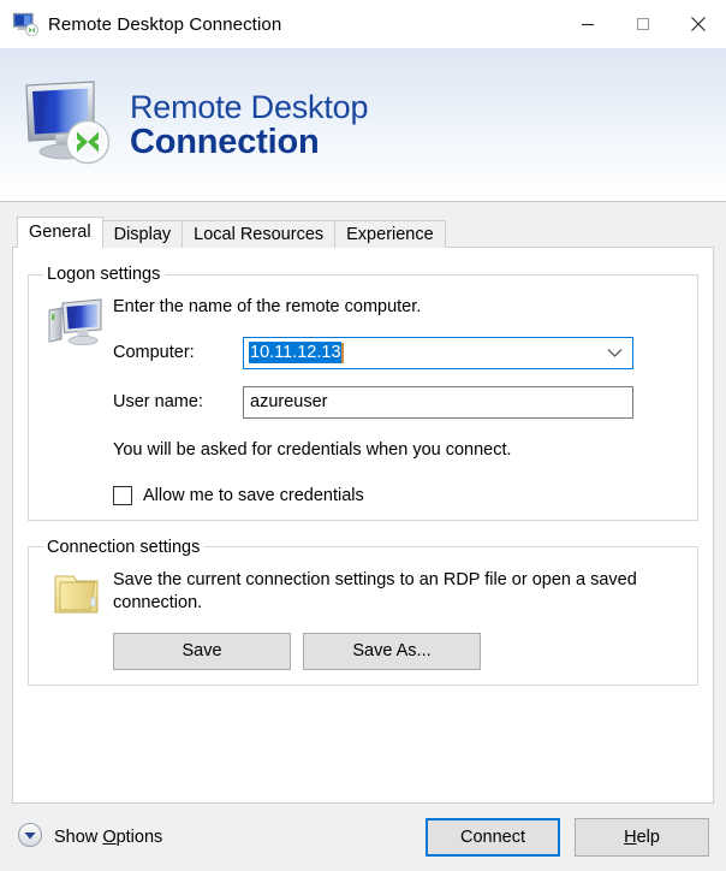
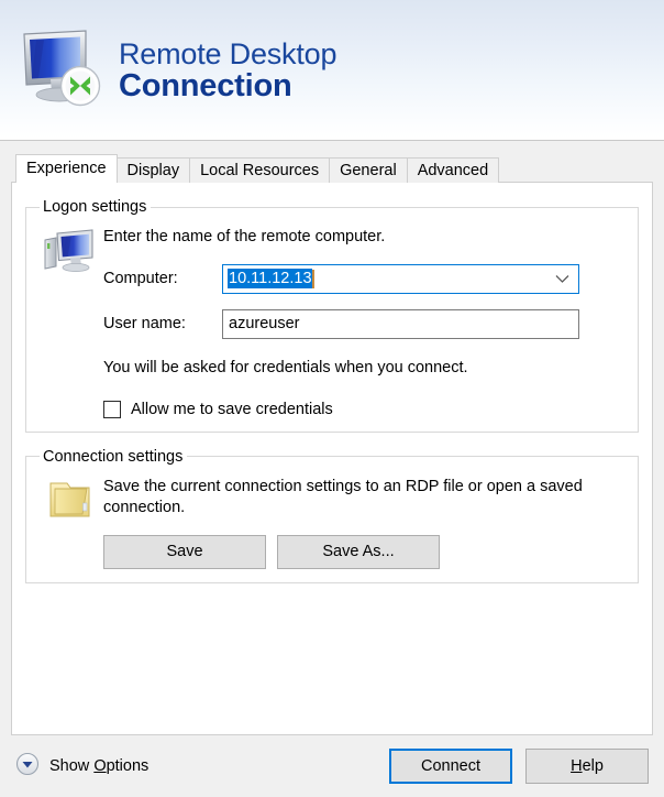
- Remote Desktop Connection
  Remote Desktop
  Connection
- General
+ Experience
  Display
  Local Resources
- Experience
+ General
+ Advanced
  Logon settings
  Enter the name of the remote computer.
  Computer:
  10.11.12.13
  User name:
  azureuser
  You will be asked for credentials when you connect.
  Allow me to save credentials
  Connection settings
  Save the current connection settings to an RDP file or open a saved connection.
  Save
  Save As...
  Show Options
  Connect
  Help
